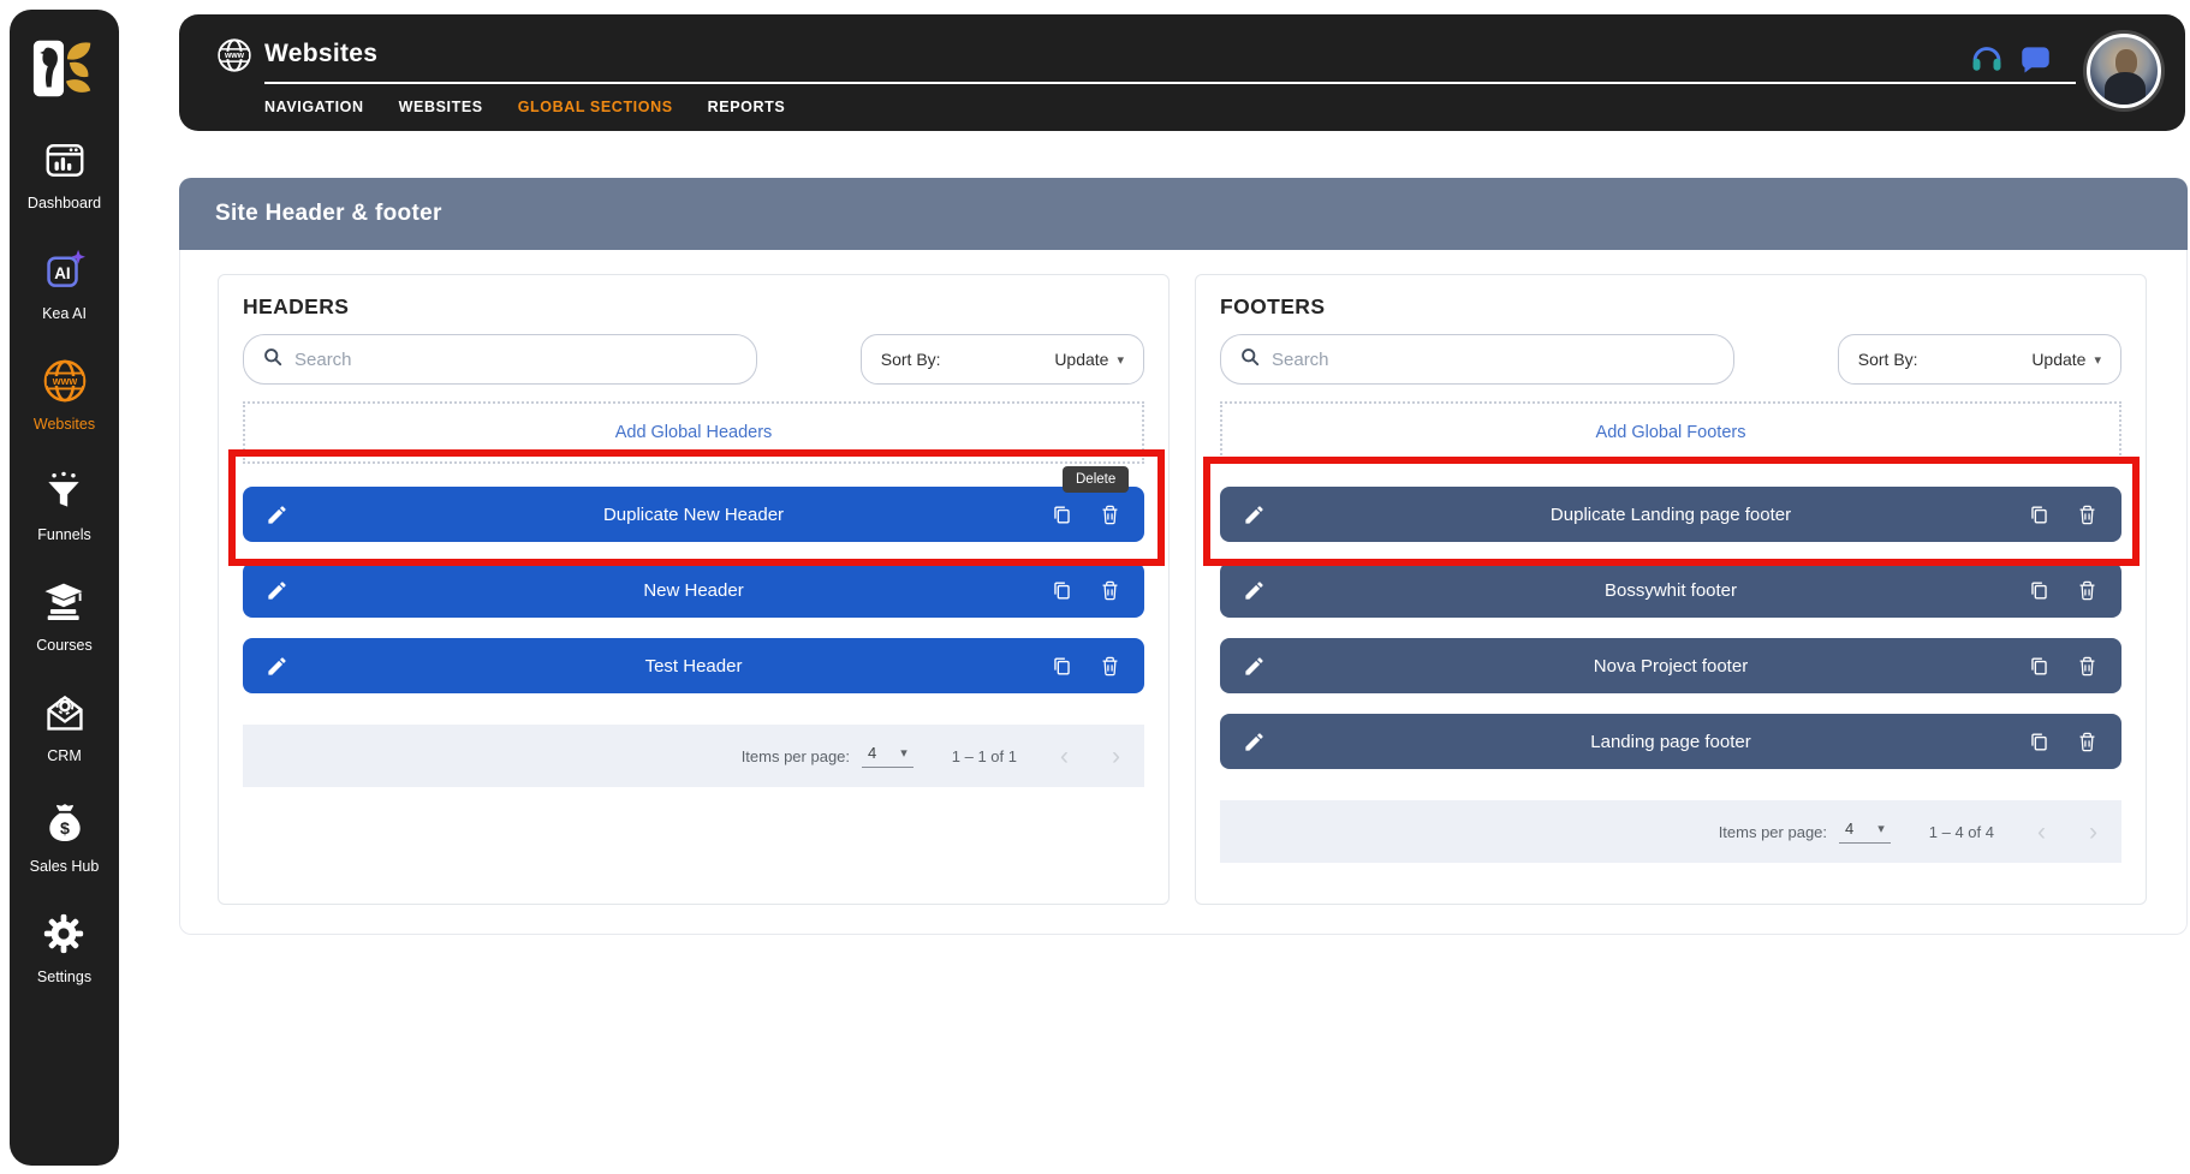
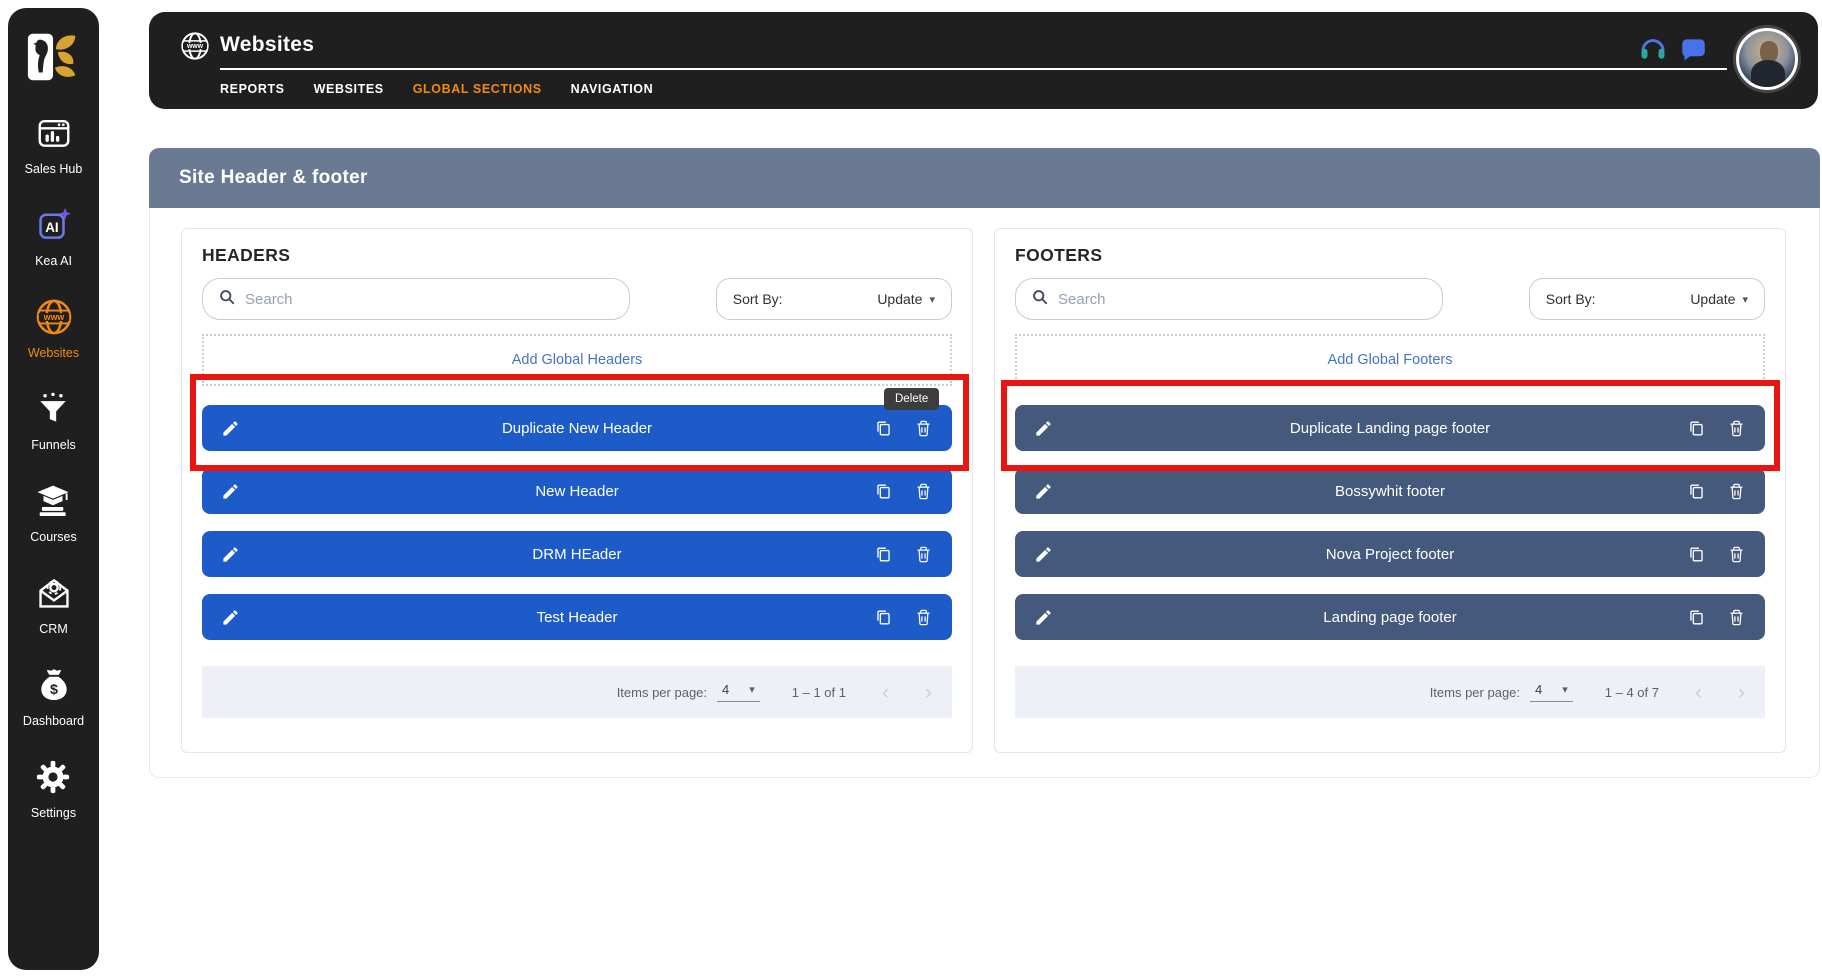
- Dashboard
+ Sales Hub
  AI
  Kea AI
  www
  Websites
  Funnels
  Courses
  CRM
  $
- Sales Hub
+ Dashboard
  Settings
  Websites
- NAVIGATION
+ REPORTS
  WEBSITES
  GLOBAL SECTIONS
- REPORTS
+ NAVIGATION
  Site Header & footer
  HEADERS
  Search
  Sort By:
  Update
  ▾
  Add Global Headers
  Duplicate New Header
  New Header
+ DRM HEader
  Test Header
  Items per page:
  4
  ▾
  1 – 1 of 1
  ‹
  ›
  FOOTERS
  Search
  Sort By:
  Update
  ▾
  Add Global Footers
  Duplicate Landing page footer
  Bossywhit footer
  Nova Project footer
  Landing page footer
  Items per page:
  4
  ▾
- 1 – 4 of 4
+ 1 – 4 of 7
  ‹
  ›
  Delete
